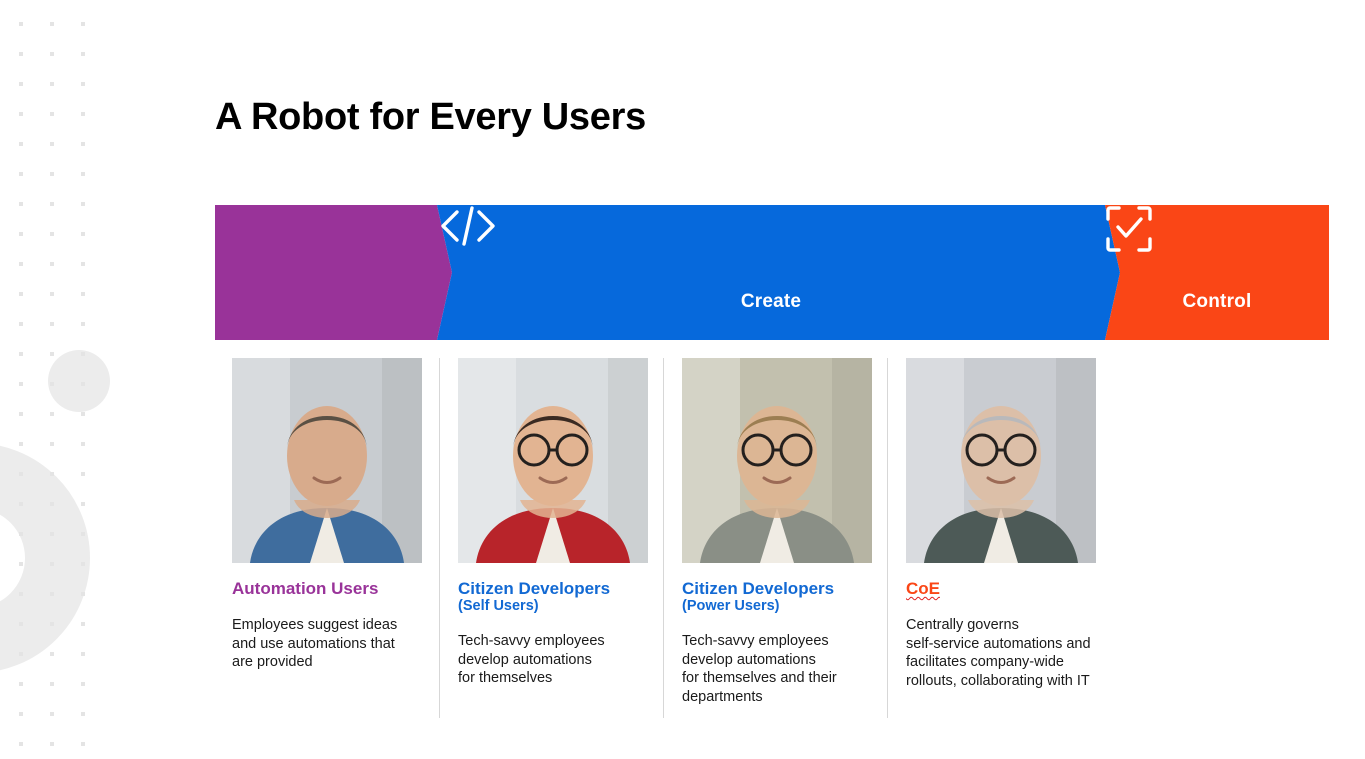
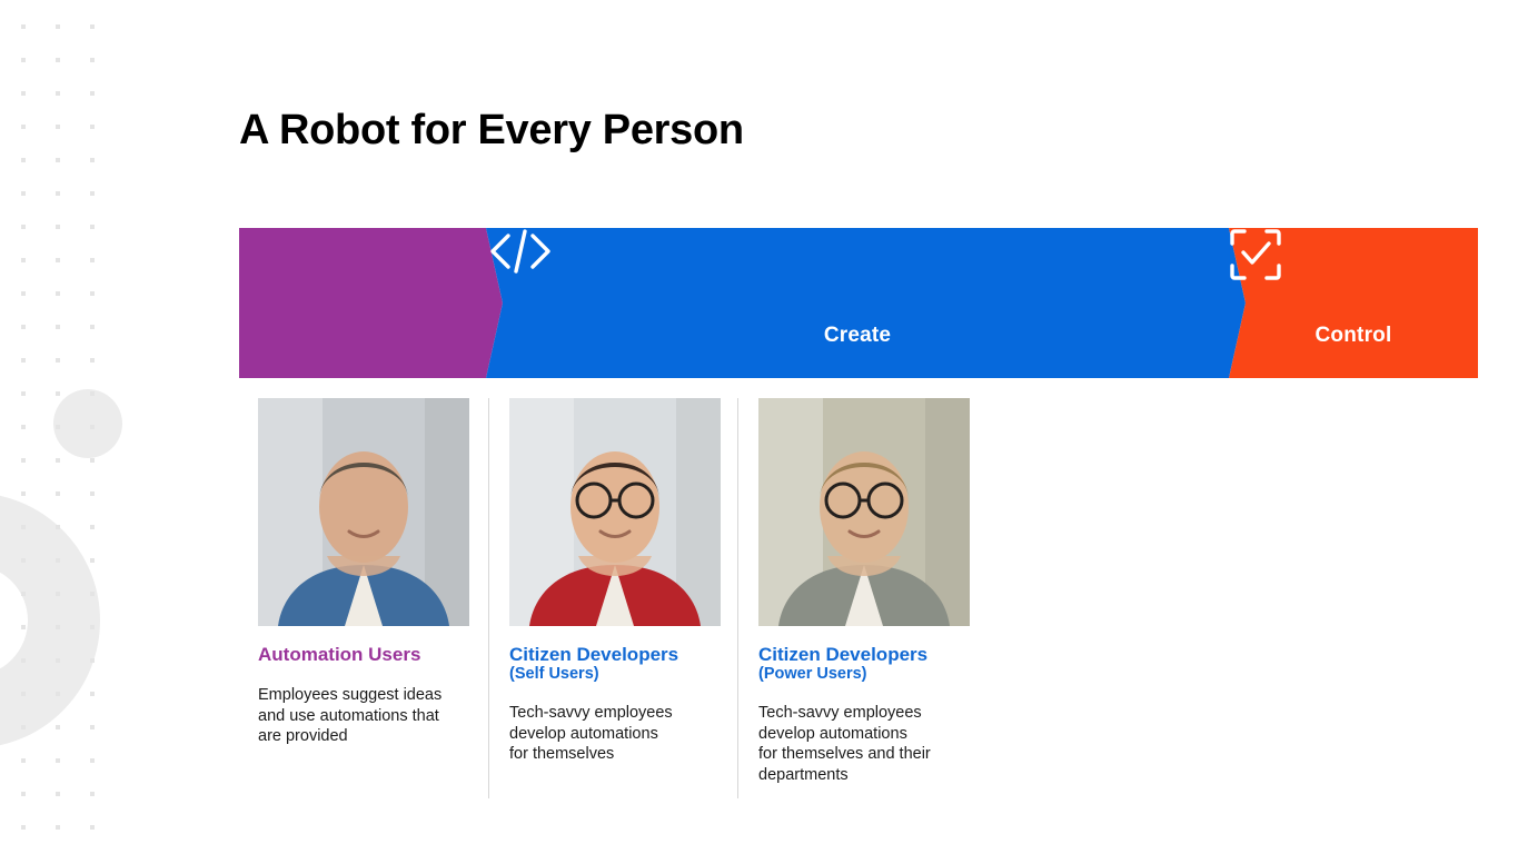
- A Robot for Every Users
+ A Robot for Every Person
  Create
  Control
  Automation Users
  Employees suggest ideas
  and use automations that
  are provided
  Citizen Developers
  (Self Users)
  Tech-savvy employees
  develop automations
  for themselves
  Citizen Developers
  (Power Users)
  Tech-savvy employees
  develop automations
  for themselves and their
  departments
- CoE
- Centrally governs
- self-service automations and
- facilitates company-wide
- rollouts, collaborating with IT
